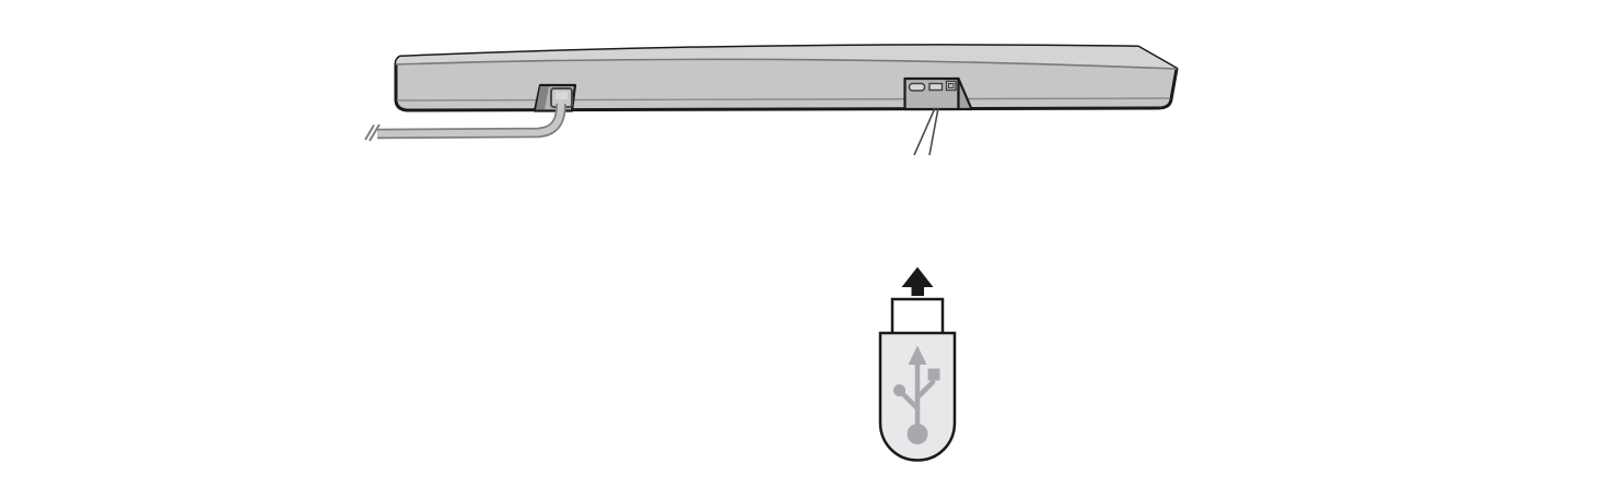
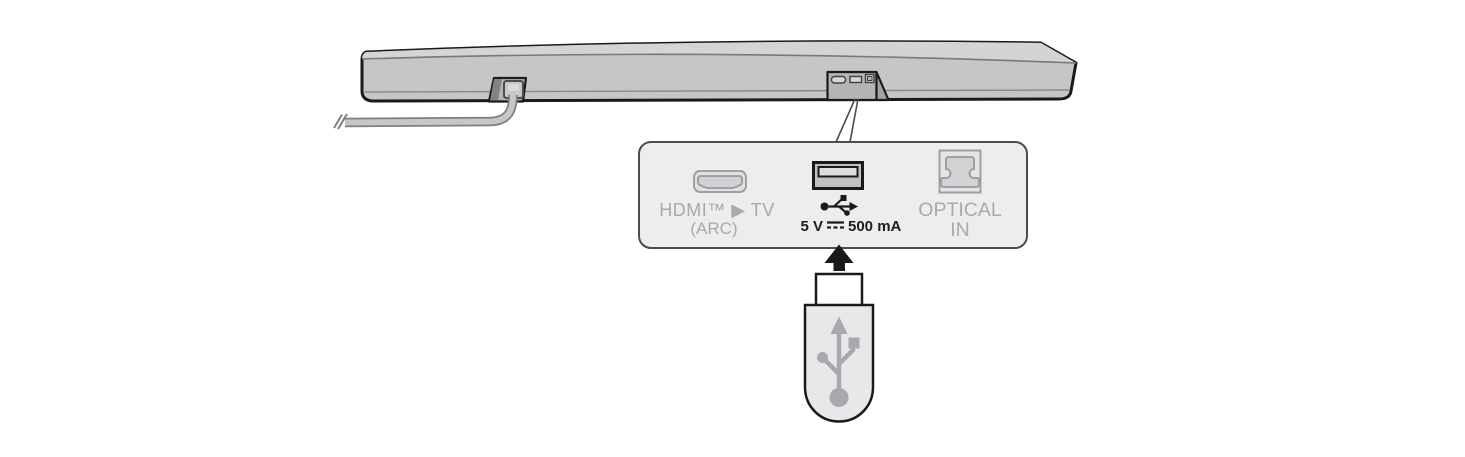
+ HDMI™ ▶ TV
+ (ARC)
+ 5 V
+ 500 mA
+ OPTICAL
+ IN
